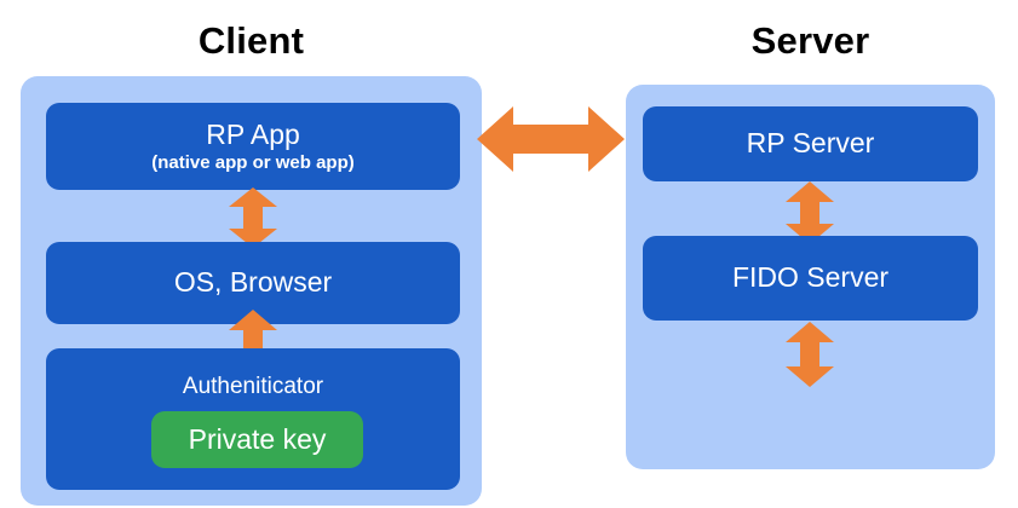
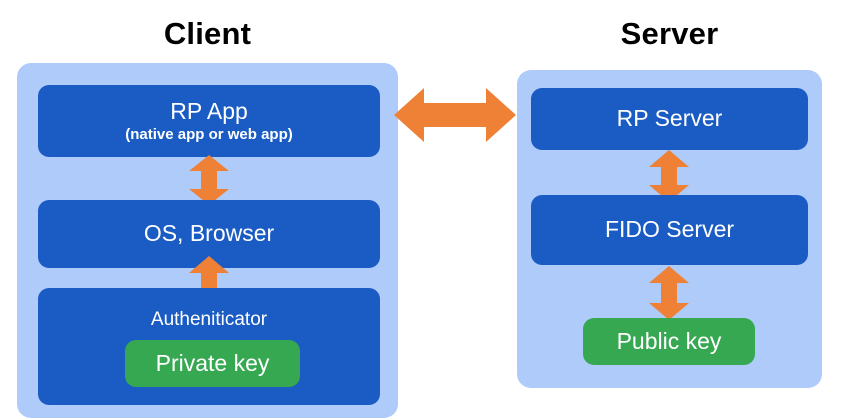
  Client
  RP App
  (native app or web app)
  OS, Browser
  Autheniticator
  Private key
  Server
  RP Server
  FIDO Server
+ Public key
